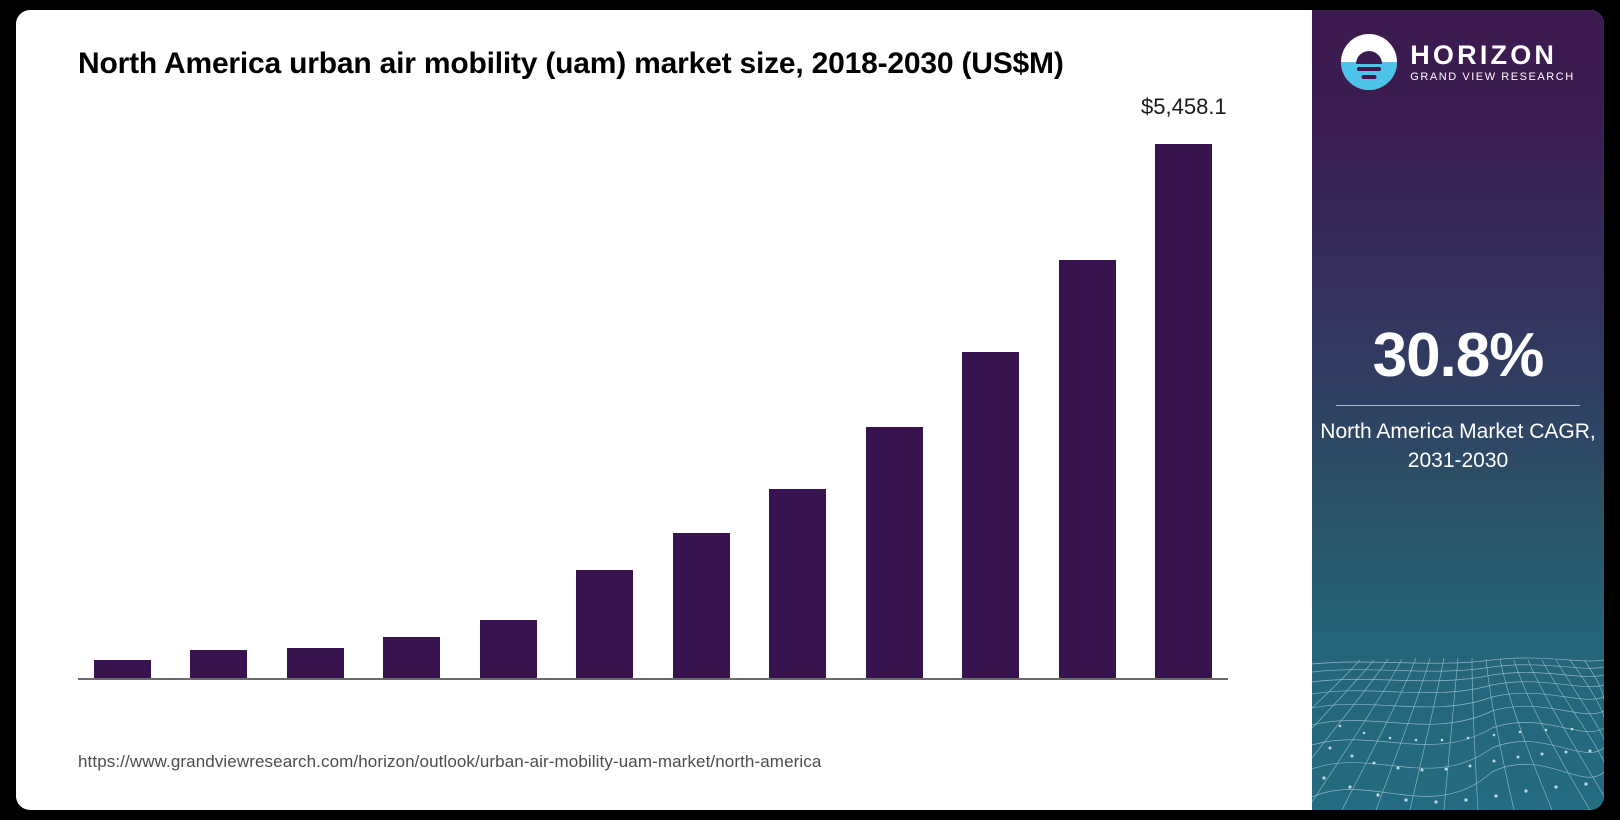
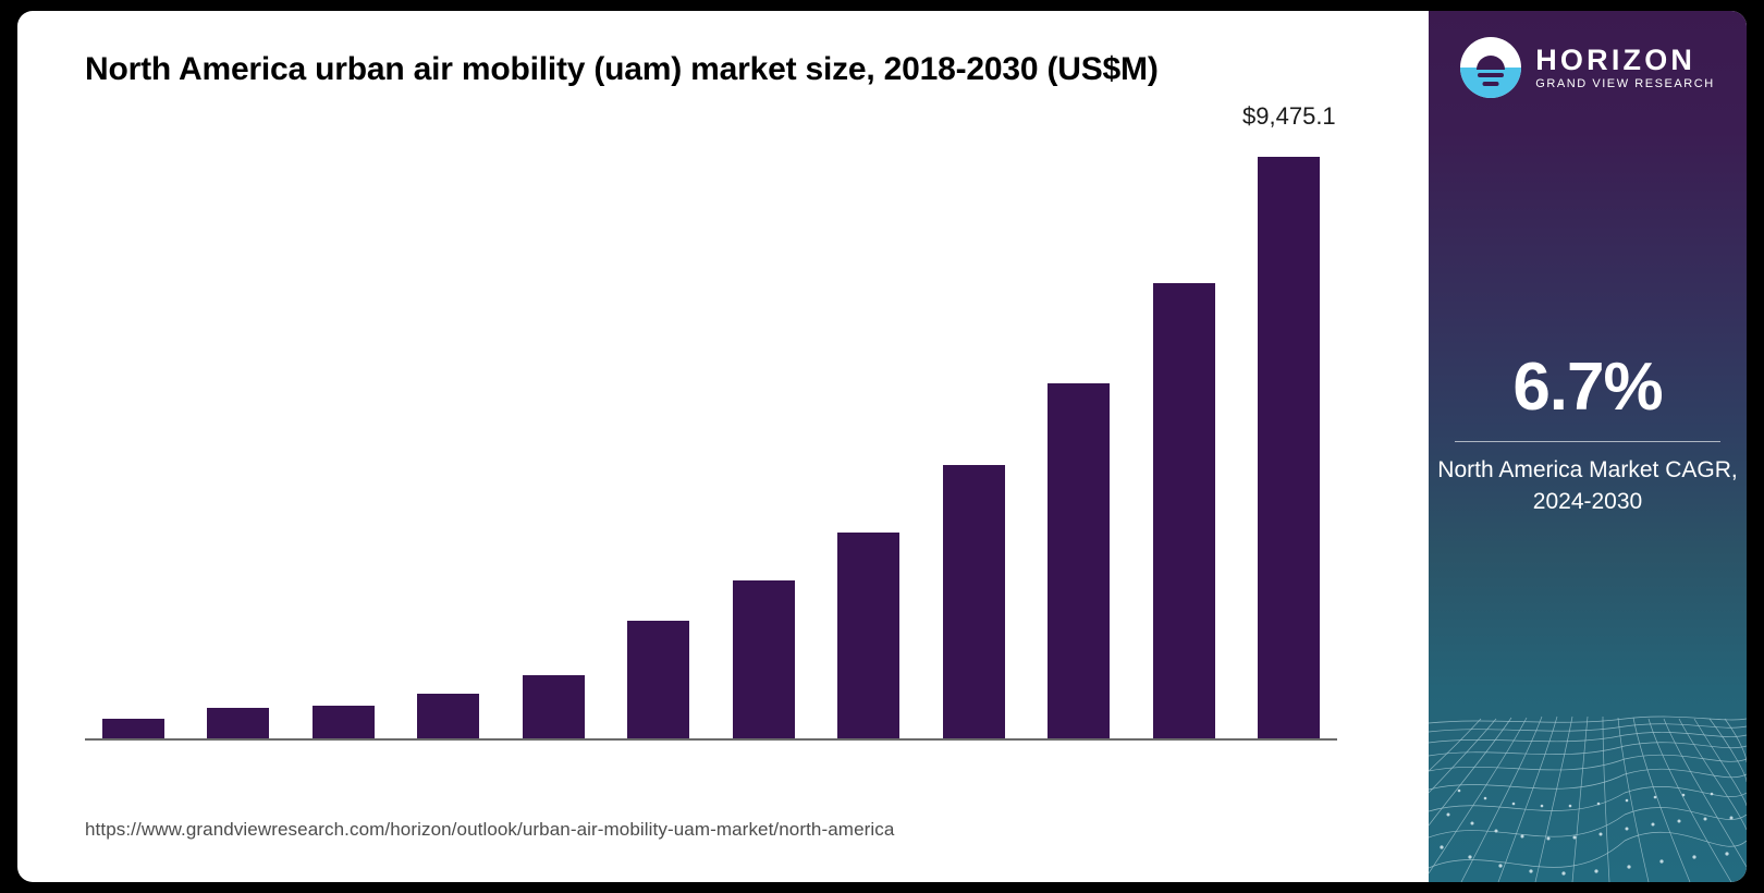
  North America urban air mobility (uam) market size, 2018-2030 (US$M)
- $5,458.1
+ $9,475.1
  https://www.grandviewresearch.com/horizon/outlook/urban-air-mobility-uam-market/north-america
  HORIZON
  GRAND VIEW RESEARCH
- 30.8%
+ 6.7%
- North America Market CAGR, 2031-2030
+ North America Market CAGR, 2024-2030
